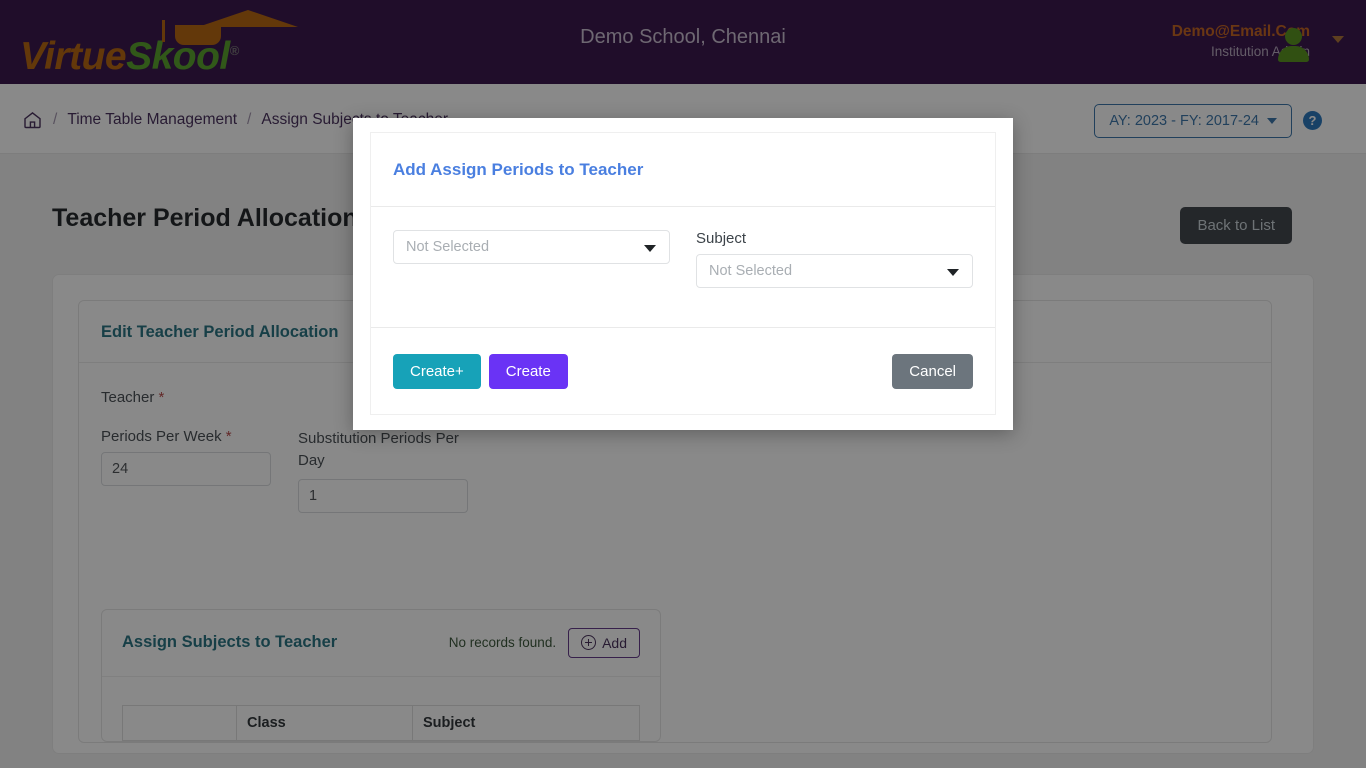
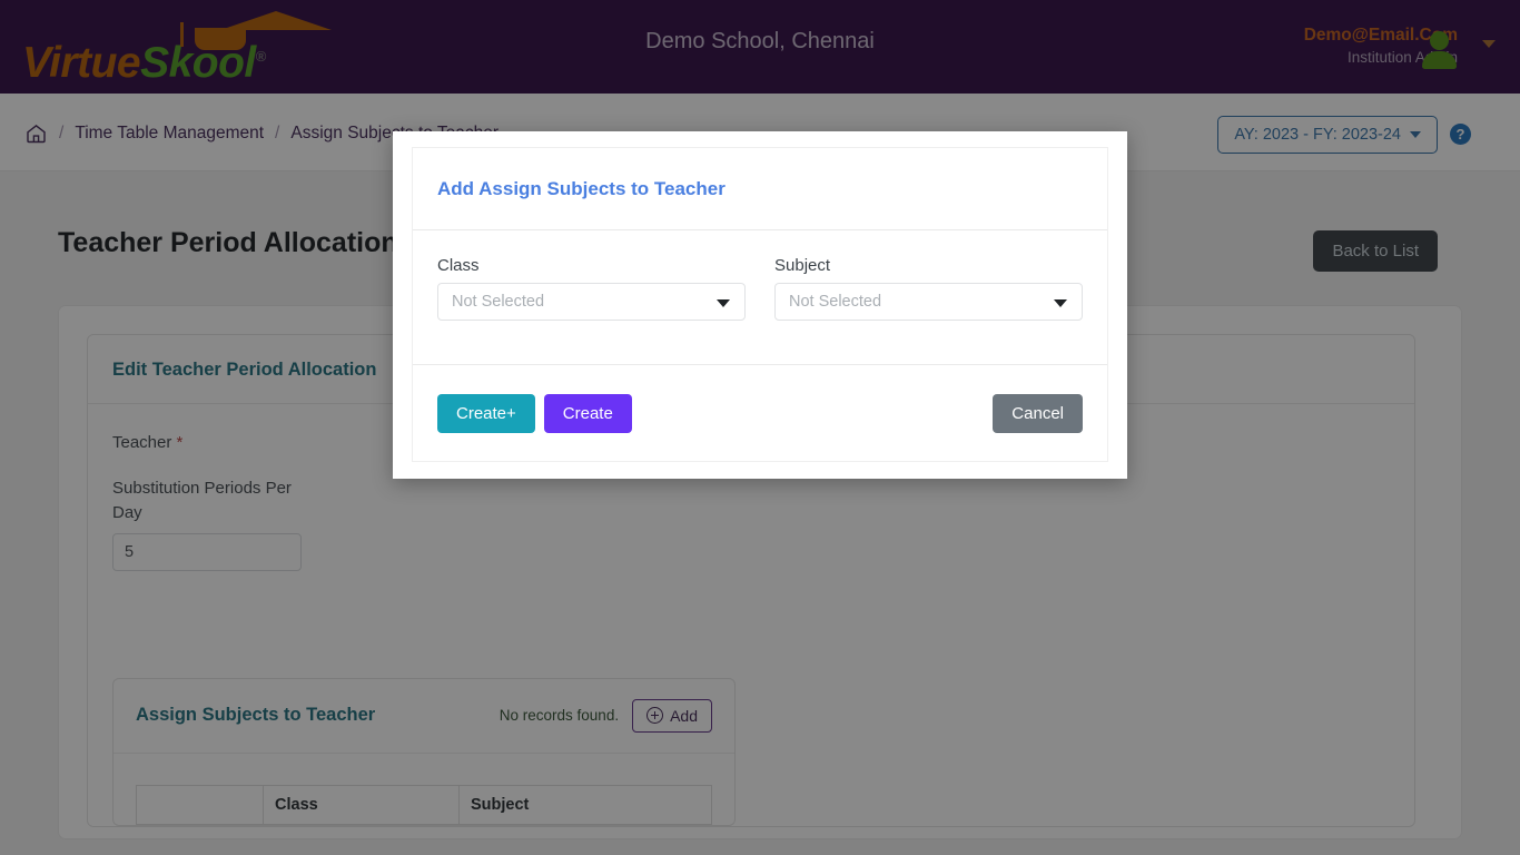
  VirtueSkool®
  Demo School, Chennai
  Demo@Email.Cm
  Institution A
  /
  Time Table Management
  /
- AY: 2023 - FY: 2017-24
+ AY: 2023 - FY: 2023-24
  ?
  Teacher Period Allocation
  Back to List
  Edit Teacher Period Allocation
  Teacher *
- Periods Per Week *
- 24
  Substitution Periods Per Day
- 1
+ 5
  Assign Subjects to Teacher
  No records found.
  Add
  	Class	Subject
- Add Assign Periods to Teacher
+ Add Assign Subjects to Teacher
+ Class
  Not Selected
  Subject
  Not Selected
  Create+
  Create
  Cancel
